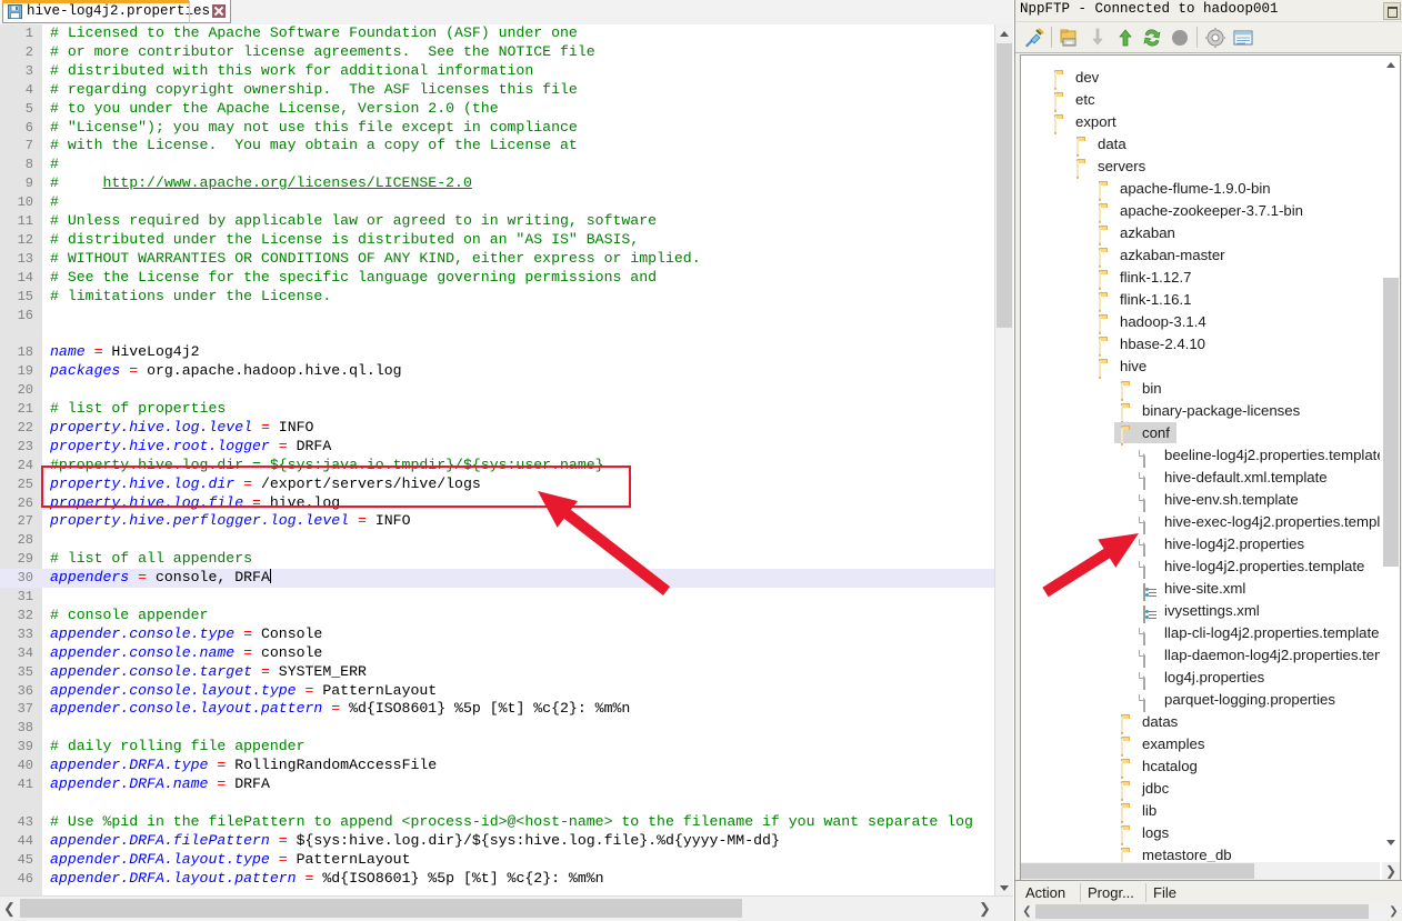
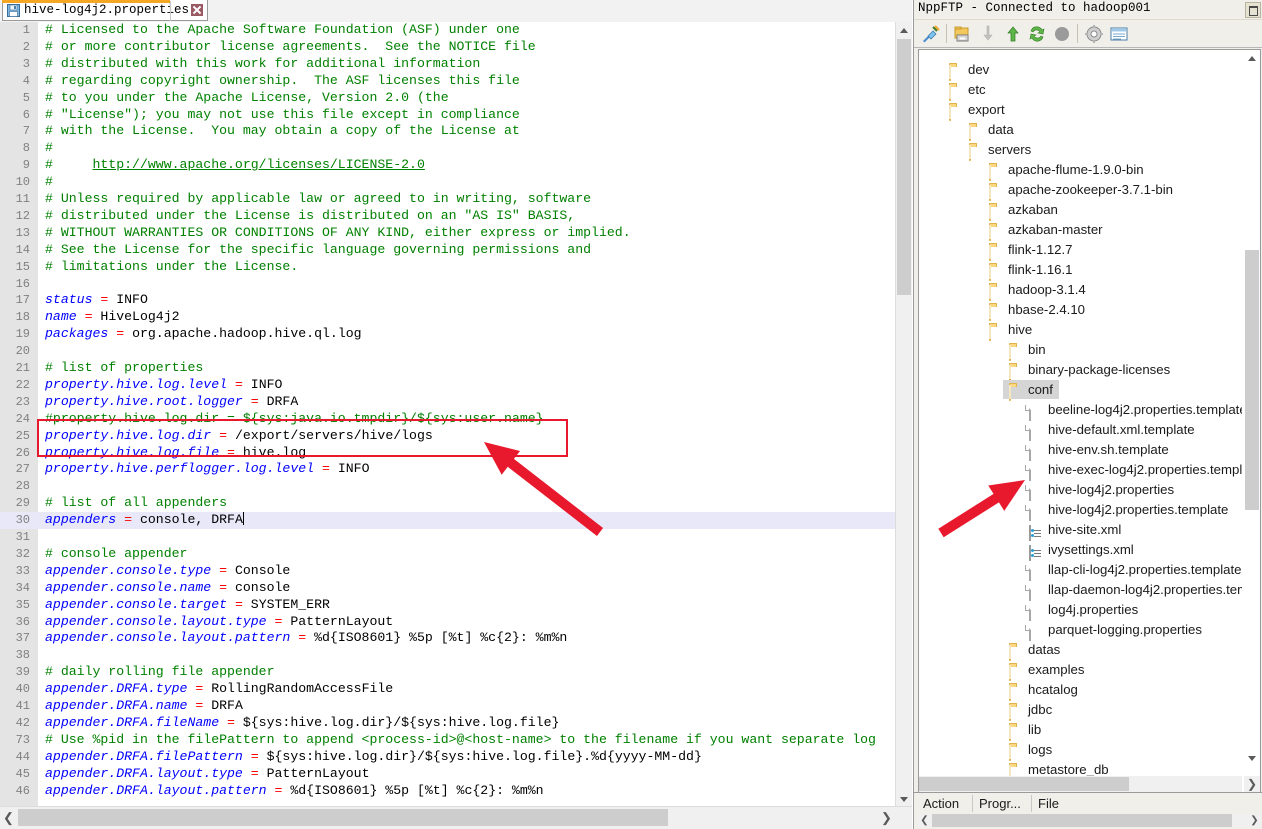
  hive-log4j2.properties
  1
  # Licensed to the Apache Software Foundation (ASF) under one
  2
  # or more contributor license agreements. See the NOTICE file
  3
  # distributed with this work for additional information
  4
  # regarding copyright ownership. The ASF licenses this file
  5
  # to you under the Apache License, Version 2.0 (the
  6
  # "License"); you may not use this file except in compliance
  7
  # with the License. You may obtain a copy of the License at
  8
  #
  9
  # http://www.apache.org/licenses/LICENSE-2.0
  10
  #
  11
  # Unless required by applicable law or agreed to in writing, software
  12
  # distributed under the License is distributed on an "AS IS" BASIS,
  13
  # WITHOUT WARRANTIES OR CONDITIONS OF ANY KIND, either express or implied.
  14
  # See the License for the specific language governing permissions and
  15
  # limitations under the License.
  16
+ 17
+ status = INFO
  18
  name = HiveLog4j2
  19
  packages = org.apache.hadoop.hive.ql.log
  20
  21
  # list of properties
  22
  property.hive.log.level = INFO
  23
  property.hive.root.logger = DRFA
  24
  #property.hive.log.dir = ${sys:java.io.tmpdir}/${sys:user.name}
  25
  property.hive.log.dir = /export/servers/hive/logs
  26
  property.hive.log.file = hive.log
  27
  property.hive.perflogger.log.level = INFO
  28
  29
  # list of all appenders
  30
  appenders = console, DRFA
  31
  32
  # console appender
  33
  appender.console.type = Console
  34
  appender.console.name = console
  35
  appender.console.target = SYSTEM_ERR
  36
  appender.console.layout.type = PatternLayout
  37
  appender.console.layout.pattern = %d{ISO8601} %5p [%t] %c{2}: %m%n
  38
  39
  # daily rolling file appender
  40
  appender.DRFA.type = RollingRandomAccessFile
  41
  appender.DRFA.name = DRFA
+ 42
+ appender.DRFA.fileName = ${sys:hive.log.dir}/${sys:hive.log.file}
- 43
+ 73
  # Use %pid in the filePattern to append <process-id>@<host-name> to the filename if you want separate log
  44
  appender.DRFA.filePattern = ${sys:hive.log.dir}/${sys:hive.log.file}.%d{yyyy-MM-dd}
  45
  appender.DRFA.layout.type = PatternLayout
  46
  appender.DRFA.layout.pattern = %d{ISO8601} %5p [%t] %c{2}: %m%n
  ❮
  ❯
  NppFTP - Connected to hadoop001
  dev
  etc
  export
  data
  servers
  apache-flume-1.9.0-bin
  apache-zookeeper-3.7.1-bin
  azkaban
  azkaban-master
  flink-1.12.7
  flink-1.16.1
  hadoop-3.1.4
  hbase-2.4.10
  hive
  bin
  binary-package-licenses
  conf
  beeline-log4j2.properties.templat
  hive-default.xml.template
  hive-env.sh.template
  hive-exec-log4j2.properties.templ
  hive-log4j2.properties
  hive-log4j2.properties.template
  hive-site.xml
  ivysettings.xml
  llap-cli-log4j2.properties.template
  llap-daemon-log4j2.properties.te
  log4j.properties
  parquet-logging.properties
  datas
  examples
  hcatalog
  jdbc
  lib
  logs
  metastore_db
  ❯
  Action
  Progr...
  File
  ❮
  ❯
